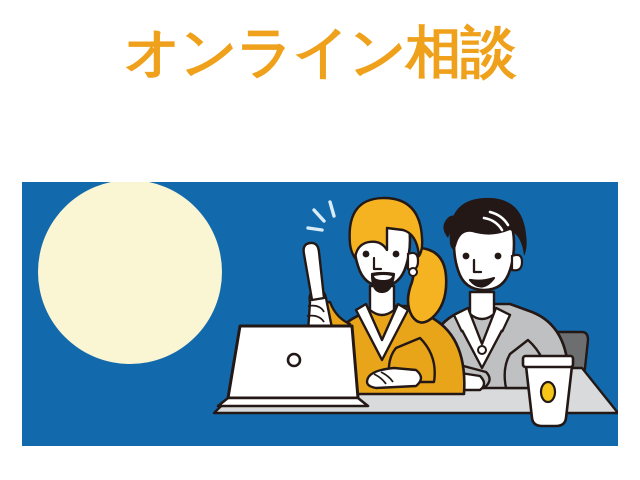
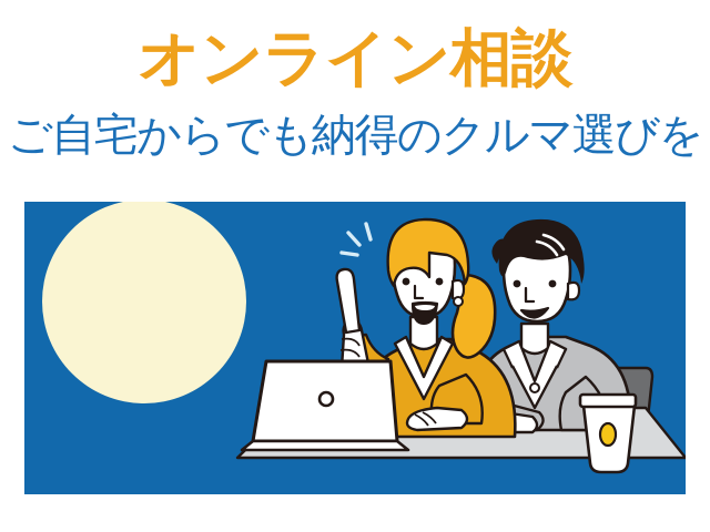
  オンライン相談
+ ご自宅からでも納得のクルマ選びを
